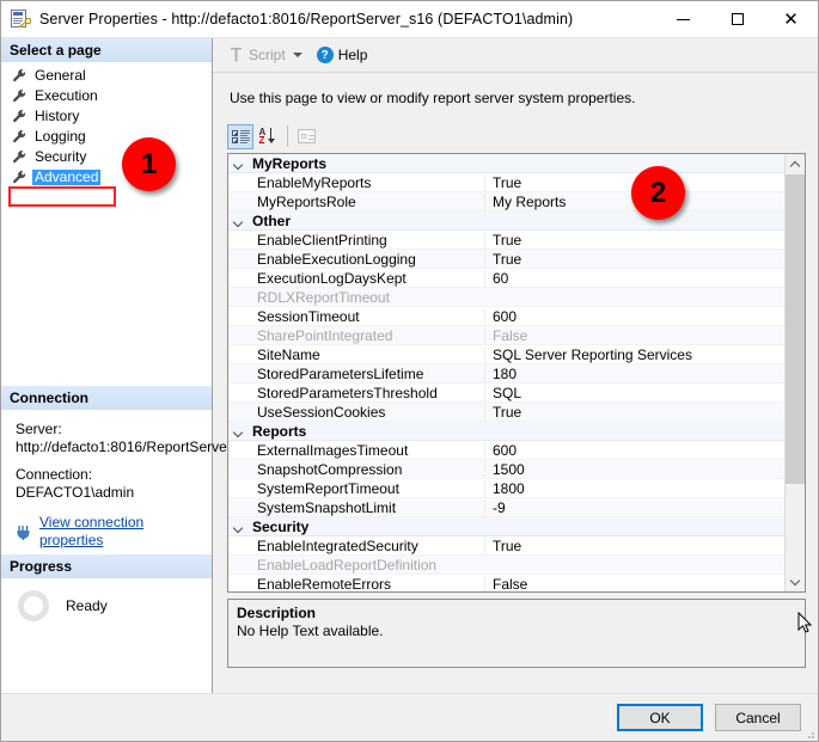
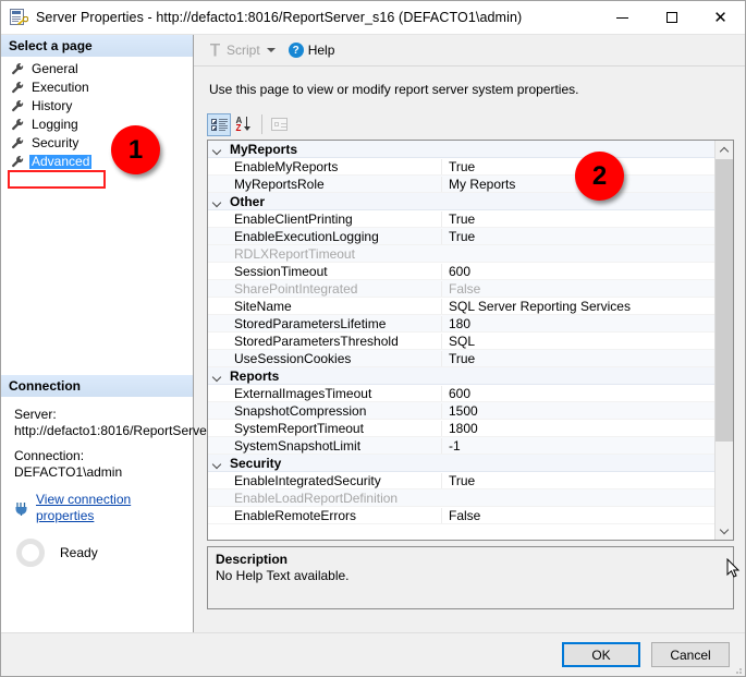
  Server Properties - http://defacto1:8016/ReportServer_s16 (DEFACTO1\admin)
  ✕
  Select a page
  General
  Execution
  History
  Logging
  Security
  Advanced
  Connection
  Server:
  http://defacto1:8016/ReportServe
  Connection:
  DEFACTO1\admin
  View connection properties
- Progress
  Ready
  Script
  ?
  Help
  Use this page to view or modify report server system properties.
  A
  Z
  MyReports
  EnableMyReports
  True
  MyReportsRole
  My Reports
  Other
  EnableClientPrinting
  True
  EnableExecutionLogging
  True
- ExecutionLogDaysKept
- 60
  RDLXReportTimeout
  SessionTimeout
  600
  SharePointIntegrated
  False
  SiteName
  SQL Server Reporting Services
  StoredParametersLifetime
  180
  StoredParametersThreshold
  SQL
  UseSessionCookies
  True
  Reports
  ExternalImagesTimeout
  600
  SnapshotCompression
  1500
  SystemReportTimeout
  1800
  SystemSnapshotLimit
- -9
+ -1
  Security
  EnableIntegratedSecurity
  True
  EnableLoadReportDefinition
  EnableRemoteErrors
  False
  Description
  No Help Text available.
  OK
  Cancel
  1
  2
